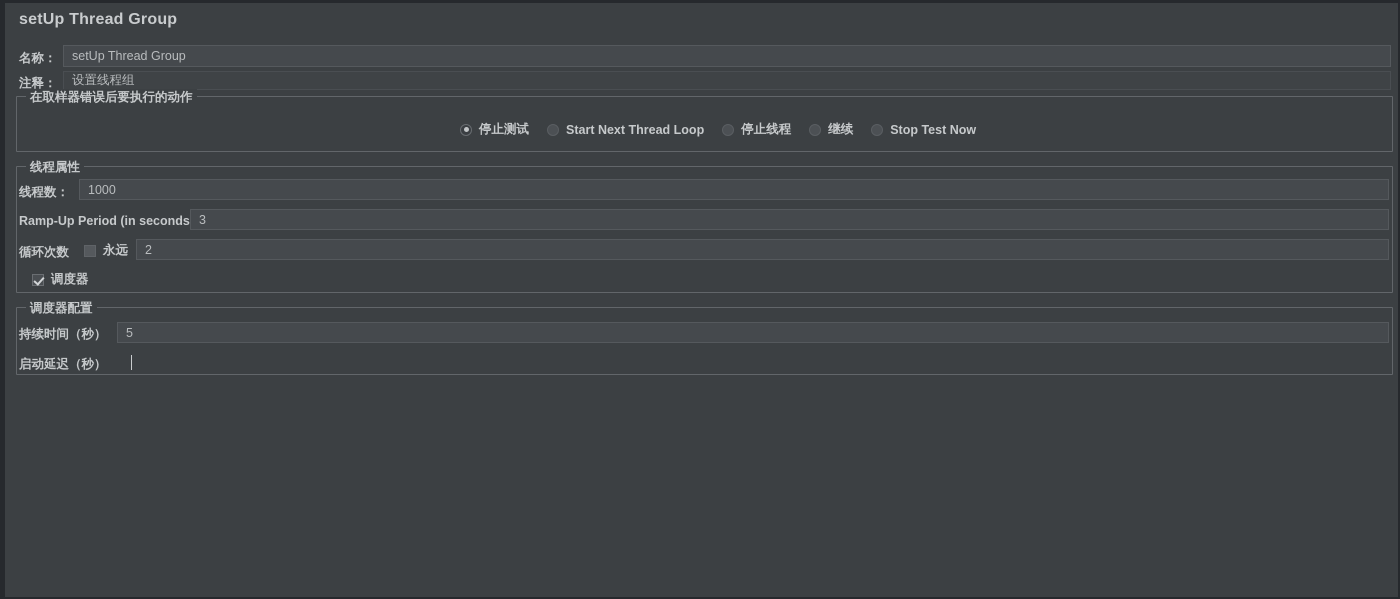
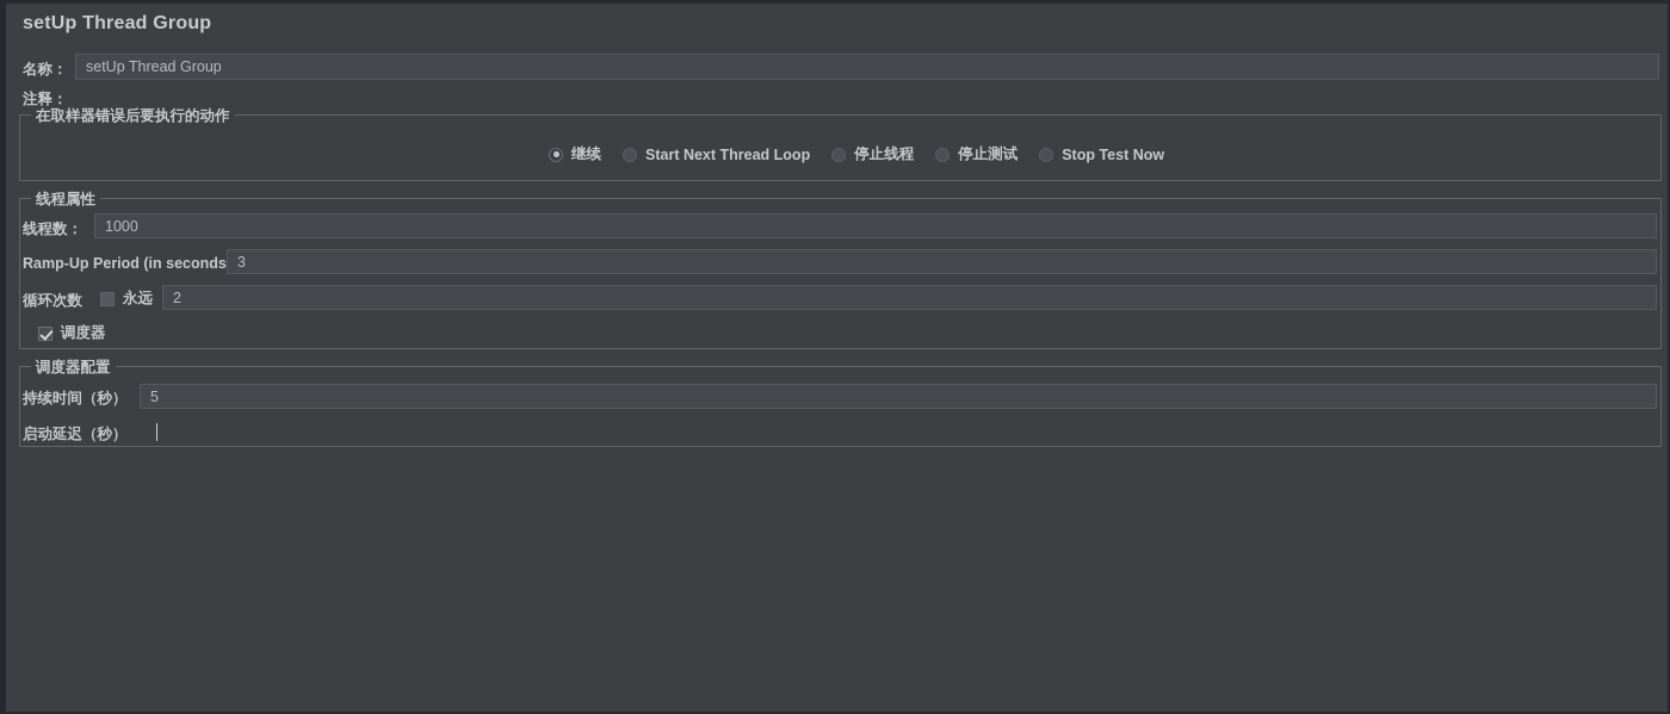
  setUp Thread Group
  名称：
  setUp Thread Group
  注释：
- 设置线程组
  在取样器错误后要执行的动作
- 停止测试
+ 继续
  Start Next Thread Loop
  停止线程
- 继续
+ 停止测试
  Stop Test Now
  线程属性
  线程数：
  1000
  Ramp-Up Period (in seconds
  3
  循环次数
  永远
  2
  调度器
  调度器配置
  持续时间（秒）
  5
  启动延迟（秒）
